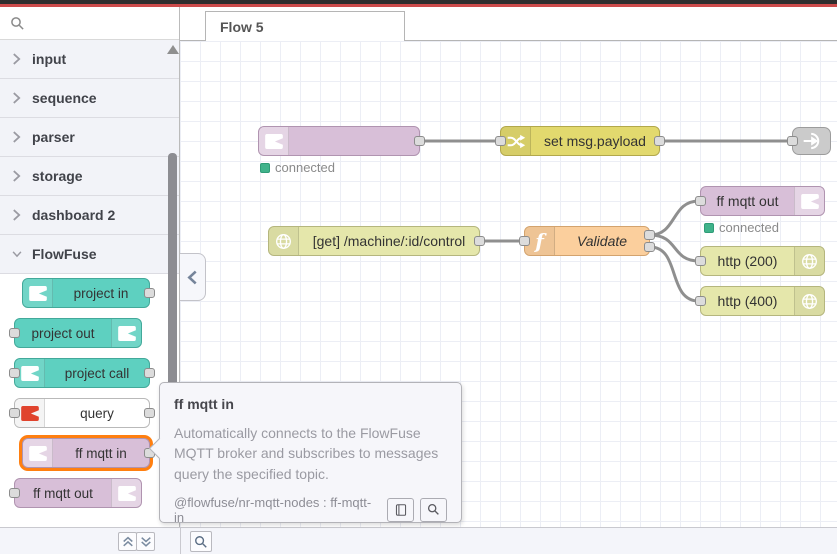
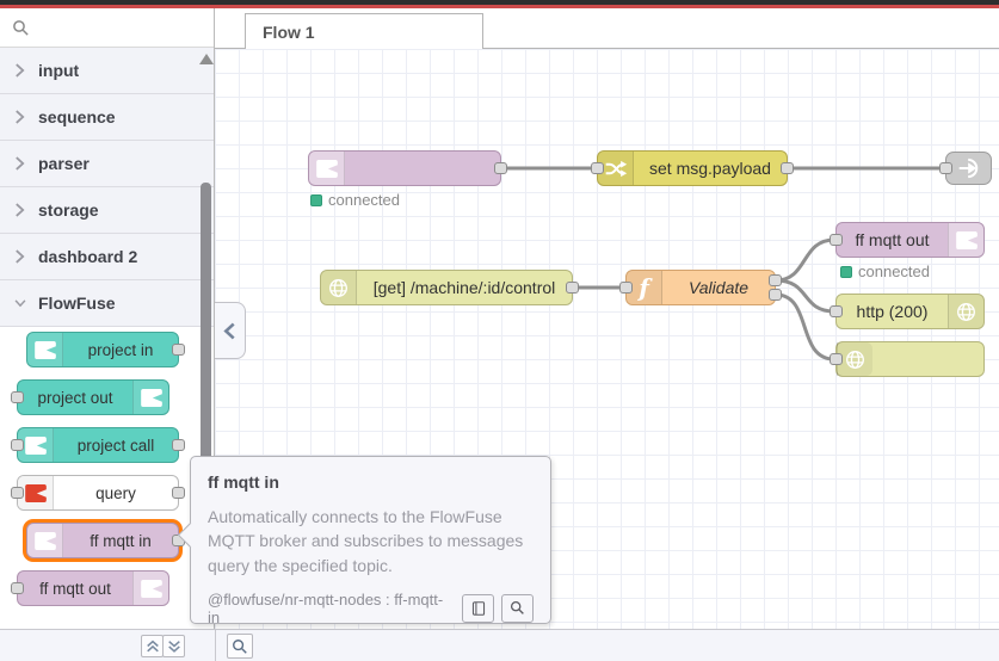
  input
  sequence
  parser
  storage
  dashboard 2
  FlowFuse
  project in
  project out
  project call
  query
  ff mqtt in
  ff mqtt out
- Flow 5
+ Flow 1
  connected
  set msg.payload
  [get] /machine/:id/control
  f
  Validate
  ff mqtt out
  connected
  http (200)
- http (400)
  ff mqtt in
  Automatically connects to the FlowFuse MQTT broker and subscribes to messages query the specified topic.
  @flowfuse/nr-mqtt-nodes : ff-mqtt-in
